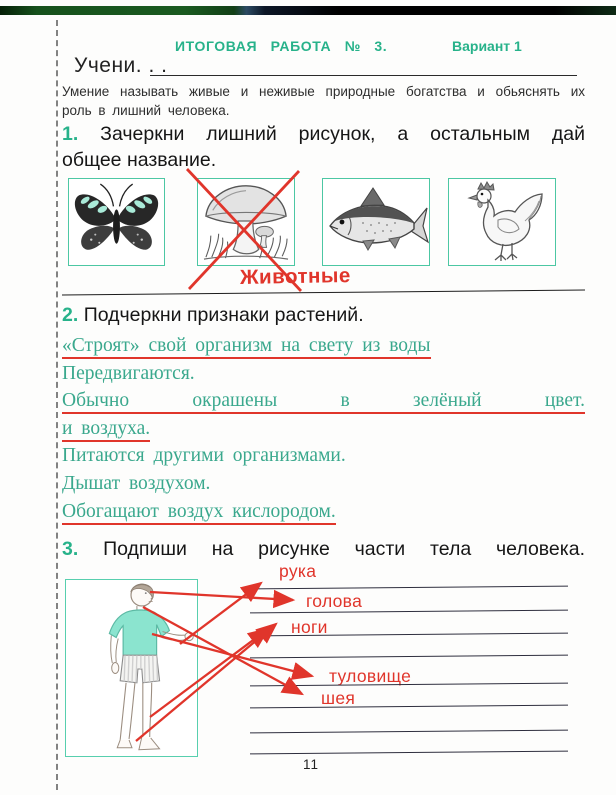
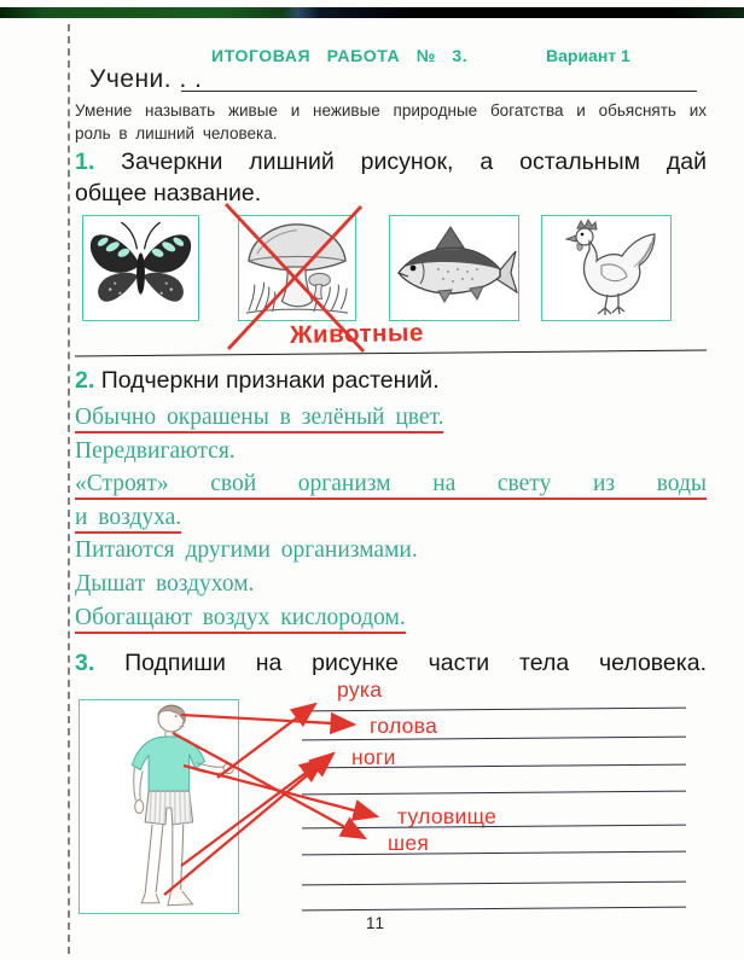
  ИТОГОВАЯ РАБОТА № 3.
  Вариант 1
  Учени. . .
  Умение называть живые и неживые природные богатства и обьяснять их роль в лишний человека.
  1. Зачеркни лишний рисунок, а остальным дай
  общее название.
  Животные
  2. Подчеркни признаки растений.
- «Строят» свой организм на свету из воды
+ Обычно окрашены в зелёный цвет.
  Передвигаются.
- Обычно окрашены в зелёный цвет.
+ «Строят» свой организм на свету из воды
  и воздуха.
  Питаются другими организмами.
  Дышат воздухом.
  Обогащают воздух кислородом.
  3. Подпиши на рисунке части тела человека.
  рука
  голова
  ноги
  туловище
  шея
  11
